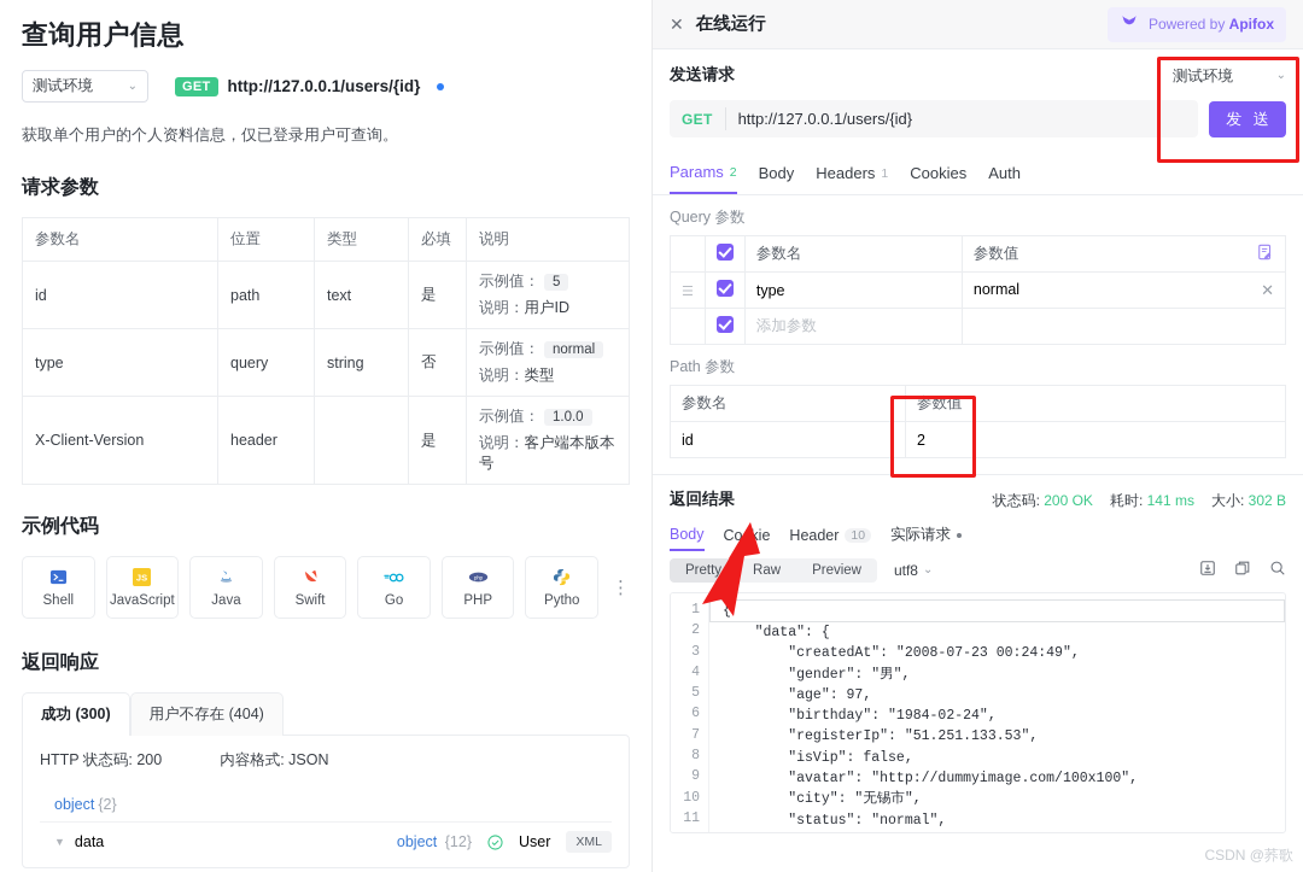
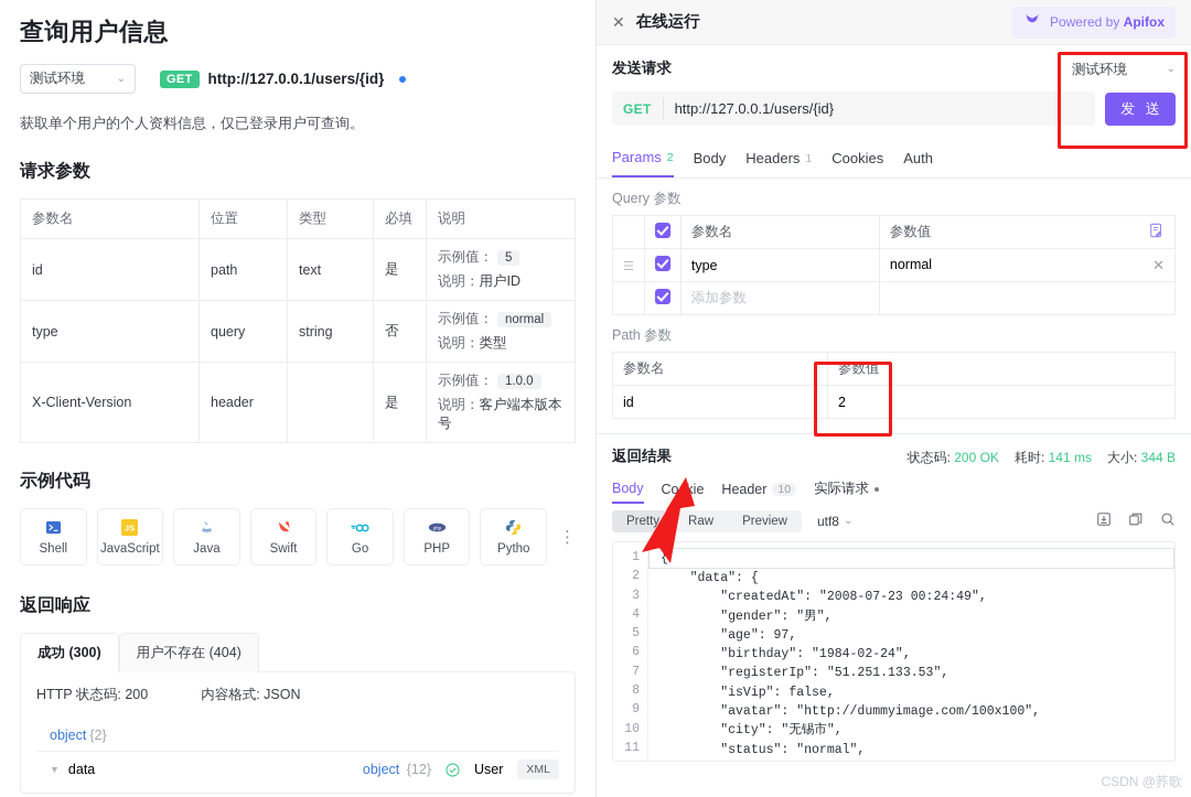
  查询用户信息
  测试环境
  ⌄
  GET
  http://127.0.0.1/users/{id}
  获取单个用户的个人资料信息，仅已登录用户可查询。
  请求参数
  参数名	位置	类型	必填	说明
  id	path	text	是	示例值： 5 说明：用户ID
  type	query	string	否	示例值： normal 说明：类型
  X-Client-Version	header		是	示例值： 1.0.0 说明：客户端本版本号
  示例代码
  Shell
  JS
  JavaScript
  Java
  Swift
  Go
  PHP
  Pytho
  ⋮
  返回响应
  成功 (300)
  用户不存在 (404)
  HTTP 状态码: 200
  内容格式: JSON
  object
  {2}
  ▼
  data
  object {12}
  User
  XML
  ✕
  在线运行
  Powered by Apifox
  发送请求
  测试环境
  ⌄
  GET
  http://127.0.0.1/users/{id}
  发 送
  Params
  2
  Body
  Headers
  1
  Cookies
  Auth
  Query 参数
  		参数名	参数值
  ☰		type	normal ✕
  		添加参数
  Path 参数
  参数名	参数值
  id	2
  返回结果
  状态码: 200 OK
  耗时: 141 ms
- 大小: 302 B
+ 大小: 344 B
  Body
  Cokie
  Header
  10
  实际请求
  Pretty
  Raw
  Preview
  utf8
  ⌄
  1
  2
  3
  4
  5
  6
  7
  8
  9
  10
  11
  {
  "data": {
  "createdAt": "2008-07-23 00:24:49",
  "gender": "男",
  "age": 97,
  "birthday": "1984-02-24",
  "registerIp": "51.251.133.53",
  "isVip": false,
  "avatar": "http://dummyimage.com/100x100",
  "city": "无锡市",
  "status": "normal",
  CSDN @荞歌
